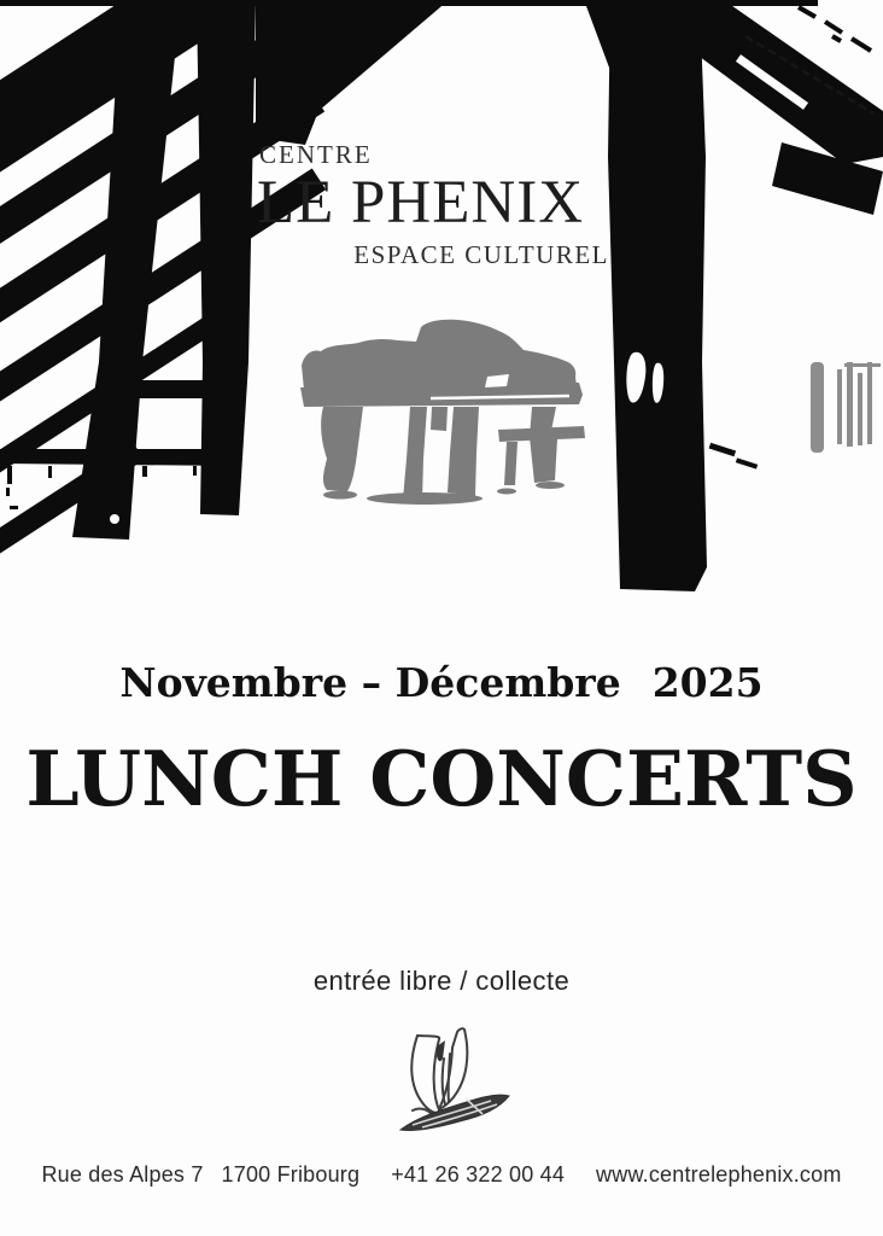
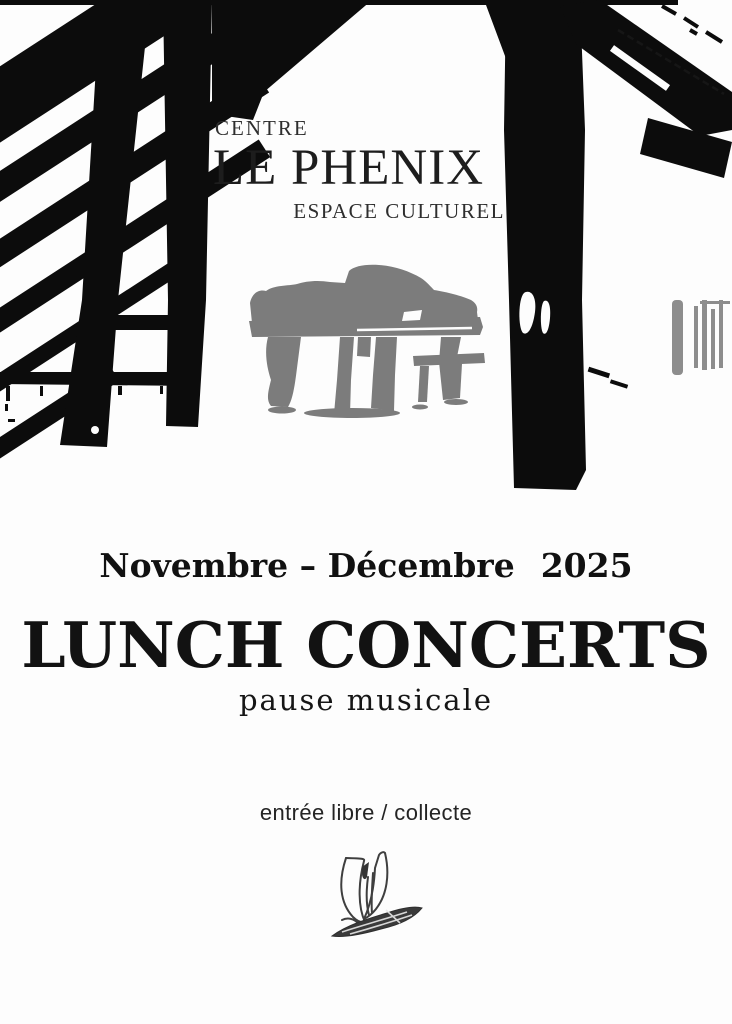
  CENTRE
  LE PHENIX
  ESPACE CULTUREL
  Novembre – Décembre
  2025
  LUNCH CONCERTS
+ pause musicale
  entrée libre / collecte
- Rue des Alpes 7
- 1700 Fribourg
- +41 26 322 00 44
- www.centrelephenix.com
